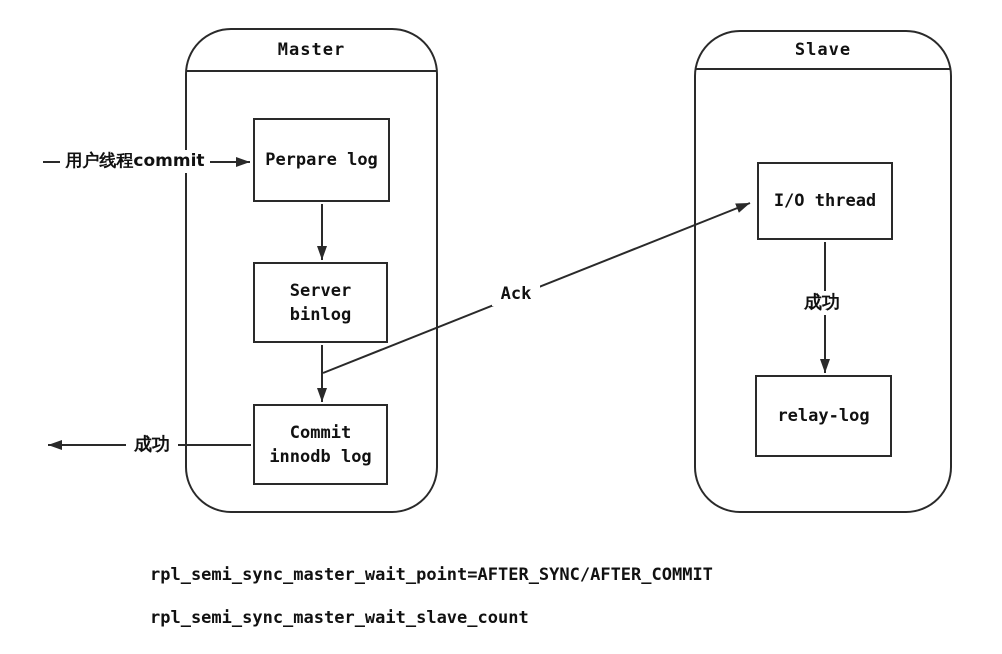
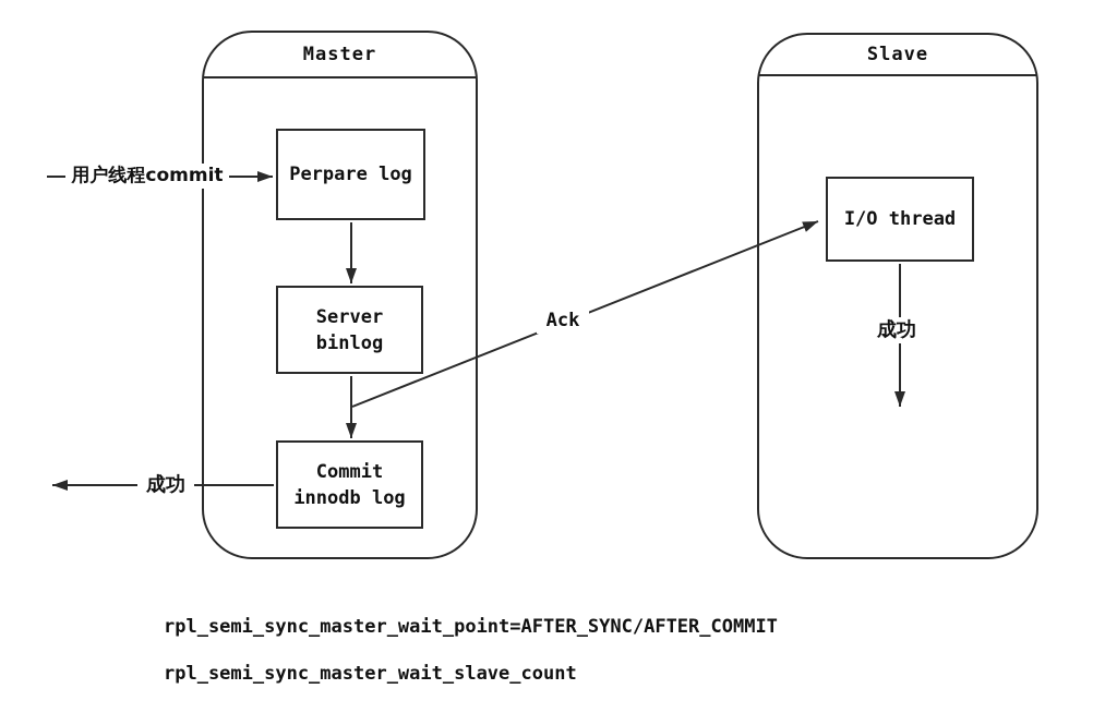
  Master
  Slave
  Perpare log
  Server
  binlog
  Commit
  innodb log
  I/O thread
- relay-log
  用户线程commit
  Ack
  成功
  成功
  rpl_semi_sync_master_wait_point=AFTER_SYNC/AFTER_COMMIT
  rpl_semi_sync_master_wait_slave_count
